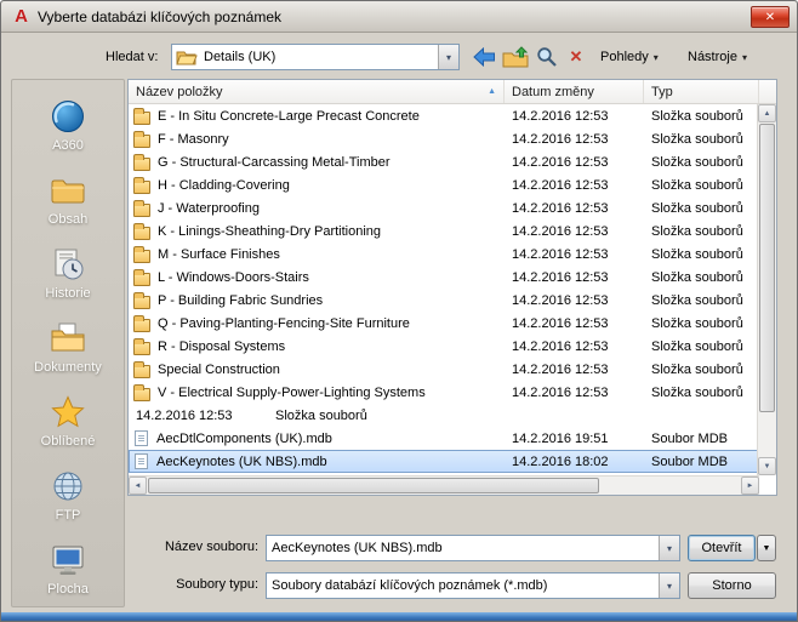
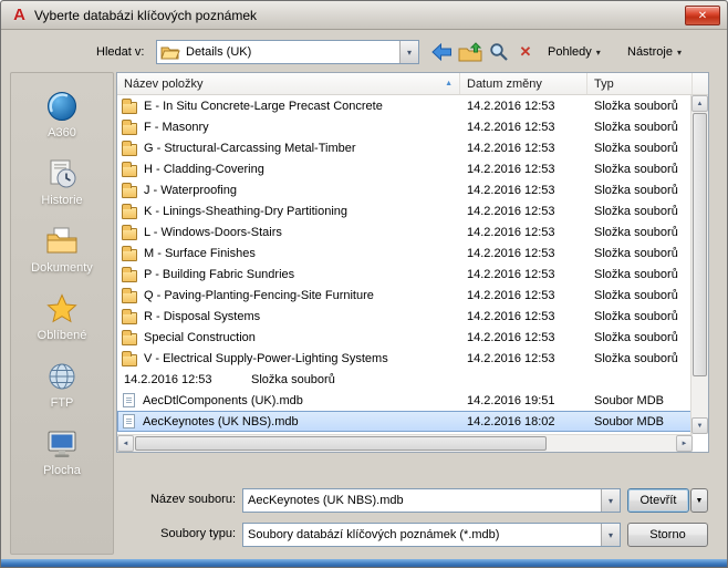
  A
  Vyberte databázi klíčových poznámek
  ✕
  Hledat v:
  Details (UK)
  ▾
  ✕
  Pohledy
  ▾
  Nástroje
  ▾
  A360
- Obsah
  Historie
  Dokumenty
  Oblíbené
  FTP
  Plocha
  Název položky
  Datum změny
  Typ
  E - In Situ Concrete-Large Precast Concrete
  14.2.2016 12:53
  Složka souborů
  F - Masonry
  14.2.2016 12:53
  Složka souborů
  G - Structural-Carcassing Metal-Timber
  14.2.2016 12:53
  Složka souborů
  H - Cladding-Covering
  14.2.2016 12:53
  Složka souborů
  J - Waterproofing
  14.2.2016 12:53
  Složka souborů
  K - Linings-Sheathing-Dry Partitioning
  14.2.2016 12:53
  Složka souborů
- M - Surface Finishes
+ L - Windows-Doors-Stairs
  14.2.2016 12:53
  Složka souborů
- L - Windows-Doors-Stairs
+ M - Surface Finishes
  14.2.2016 12:53
  Složka souborů
  P - Building Fabric Sundries
  14.2.2016 12:53
  Složka souborů
  Q - Paving-Planting-Fencing-Site Furniture
  14.2.2016 12:53
  Složka souborů
  R - Disposal Systems
  14.2.2016 12:53
  Složka souborů
  Special Construction
  14.2.2016 12:53
  Složka souborů
  V - Electrical Supply-Power-Lighting Systems
  14.2.2016 12:53
  Složka souborů
  14.2.2016 12:53
  Složka souborů
  AecDtlComponents (UK).mdb
  14.2.2016 19:51
  Soubor MDB
  AecKeynotes (UK NBS).mdb
  14.2.2016 18:02
  Soubor MDB
  Název souboru:
  AecKeynotes (UK NBS).mdb
  ▾
  Otevřít
  Soubory typu:
  Soubory databází klíčových poznámek (*.mdb)
  ▾
  Storno
